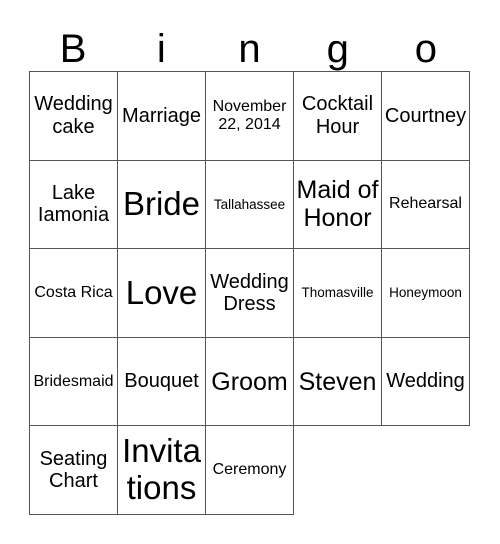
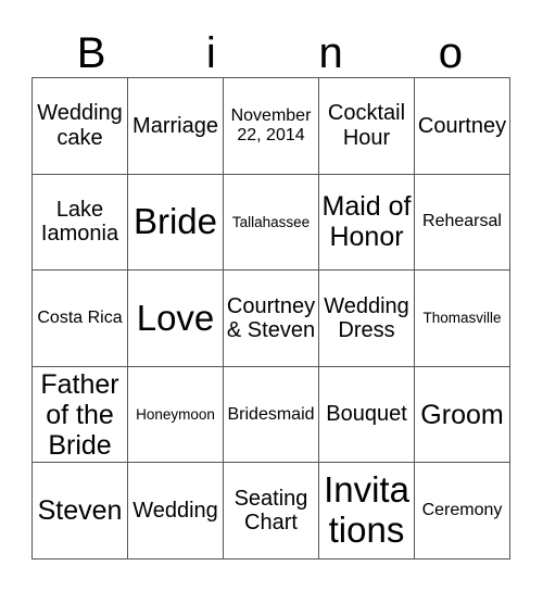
  B
  i
  n
- g
  o
  Wedding cake
  Marriage
  November 22, 2014
  Cocktail Hour
  Courtney
  Lake Iamonia
  Bride
  Tallahassee
  Maid of Honor
  Rehearsal
  Costa Rica
  Love
+ Courtney & Steven
  Wedding Dress
  Thomasville
+ Father of the Bride
  Honeymoon
  Bridesmaid
  Bouquet
  Groom
  Steven
  Wedding
  Seating Chart
  Invitations
  Ceremony
